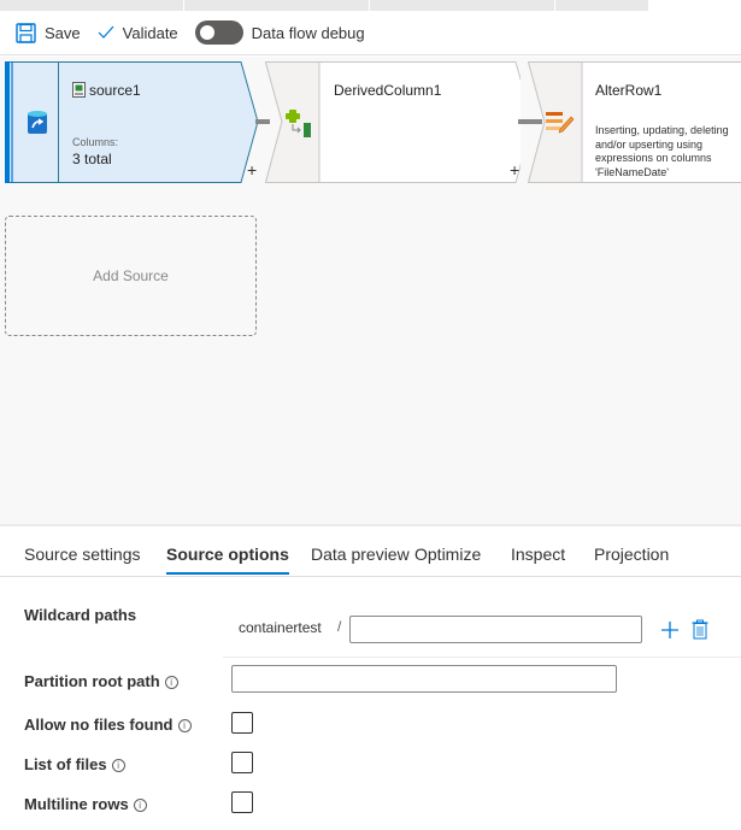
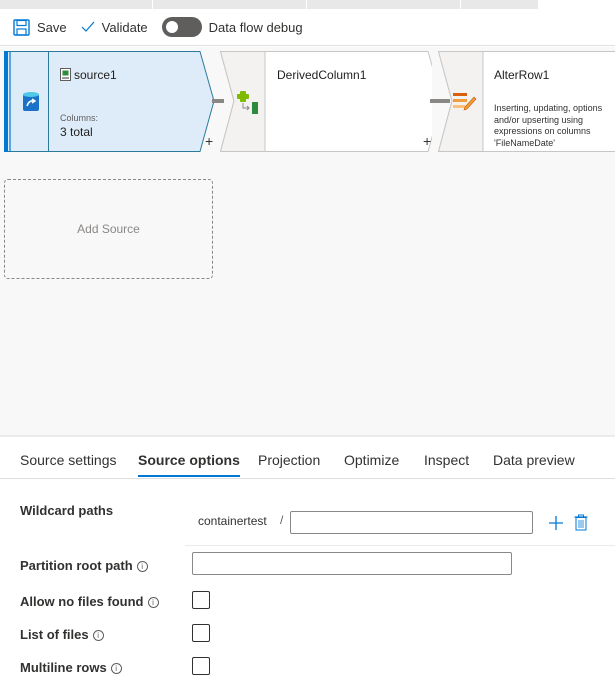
  Save
  Validate
  Data flow debug
  source1
  Columns:
  3 total
  +
  DerivedColumn1
  +
  AlterRow1
- Inserting, updating, deleting and/or upserting using expressions on columns 'FileNameDate'
+ Inserting, updating, options and/or upserting using expressions on columns 'FileNameDate'
  Add Source
  Source settings
  Source options
- Data preview
+ Projection
  Optimize
  Inspect
- Projection
+ Data preview
  Wildcard paths
  containertest
  /
  Partition root path i
  Allow no files found i
  List of files i
  Multiline rows i
